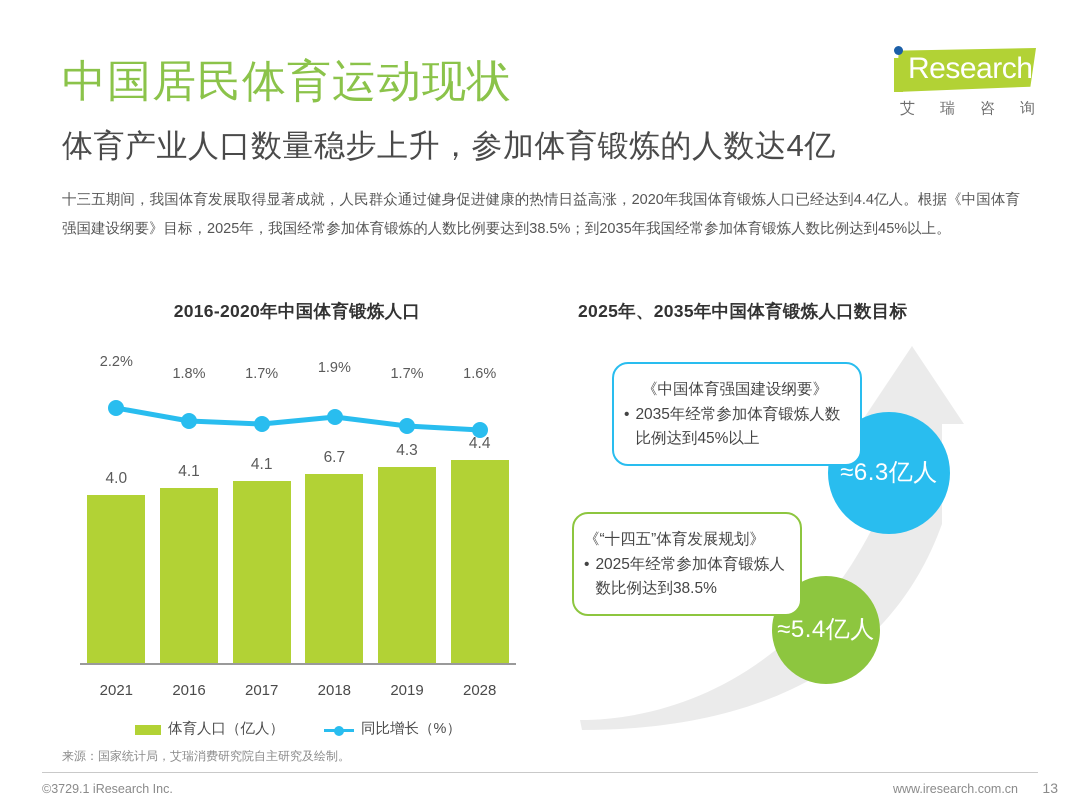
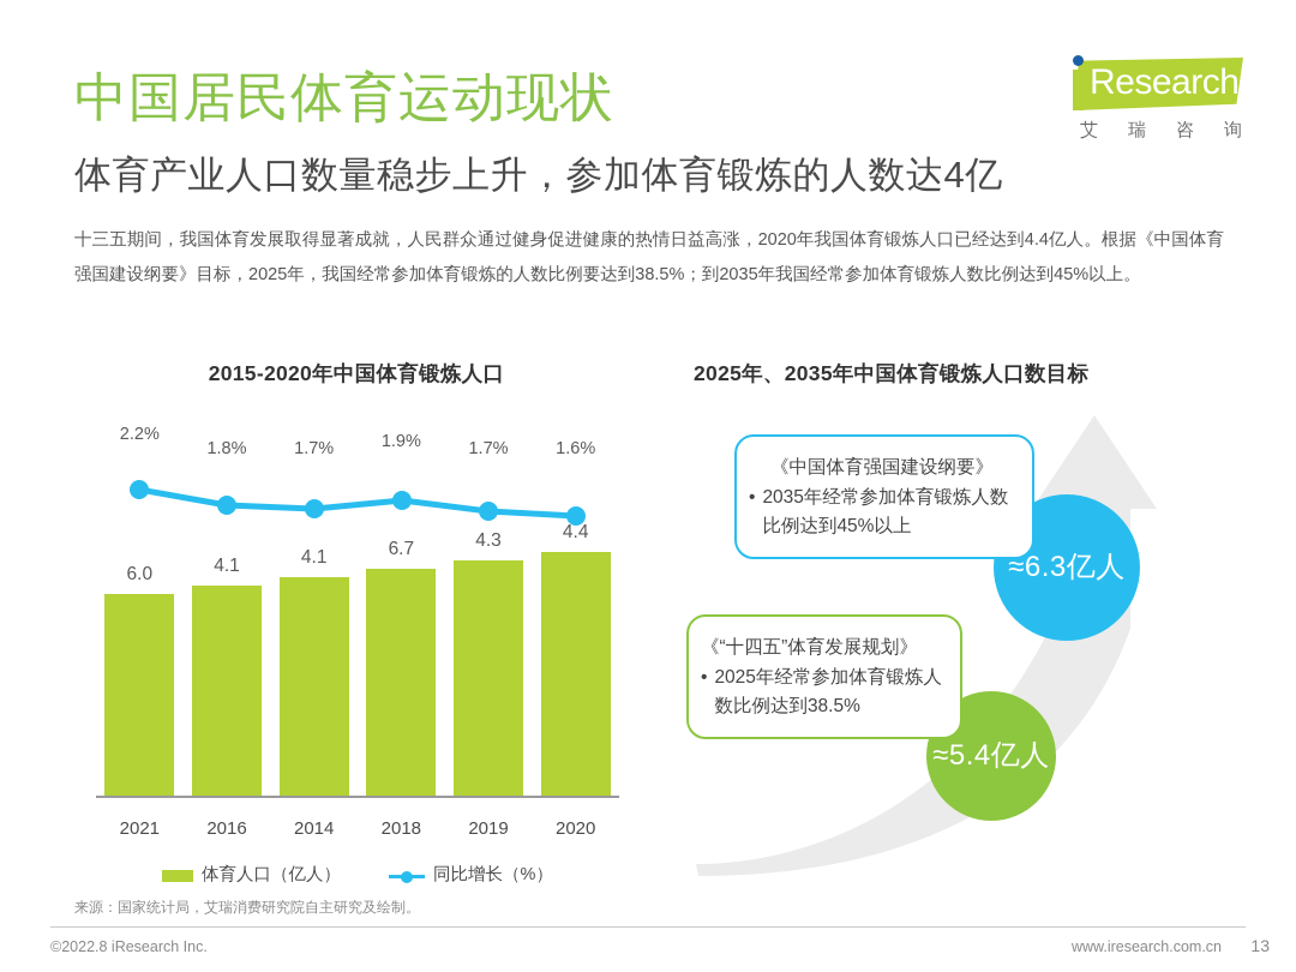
  Research
  艾
  瑞
  咨
  询
  中国居民体育运动现状
  体育产业人口数量稳步上升，参加体育锻炼的人数达4亿
  十三五期间，我国体育发展取得显著成就，人民群众通过健身促进健康的热情日益高涨，2020年我国体育锻炼人口已经达到4.4亿人。根据《中国体育强国建设纲要》目标，2025年，我国经常参加体育锻炼的人数比例要达到38.5%；到2035年我国经常参加体育锻炼人数比例达到45%以上。
- 2016-2020年中国体育锻炼人口
+ 2015-2020年中国体育锻炼人口
  2.2%
  1.8%
  1.7%
  1.9%
  1.7%
  1.6%
- 4.0
+ 6.0
  4.1
  4.1
  6.7
  4.3
  4.4
  2021
  2016
- 2017
+ 2014
  2018
  2019
- 2028
+ 2020
  体育人口（亿人）
  同比增长（%）
  2025年、2035年中国体育锻炼人口数目标
  ≈6.3亿人
  ≈5.4亿人
  《中国体育强国建设纲要》
  •
  2035年经常参加体育锻炼人数比例达到45%以上
  《“十四五”体育发展规划》
  •
  2025年经常参加体育锻炼人数比例达到38.5%
  来源：国家统计局，艾瑞消费研究院自主研究及绘制。
- ©3729.1 iResearch Inc.
+ ©2022.8 iResearch Inc.
  www.iresearch.com.cn
  13
